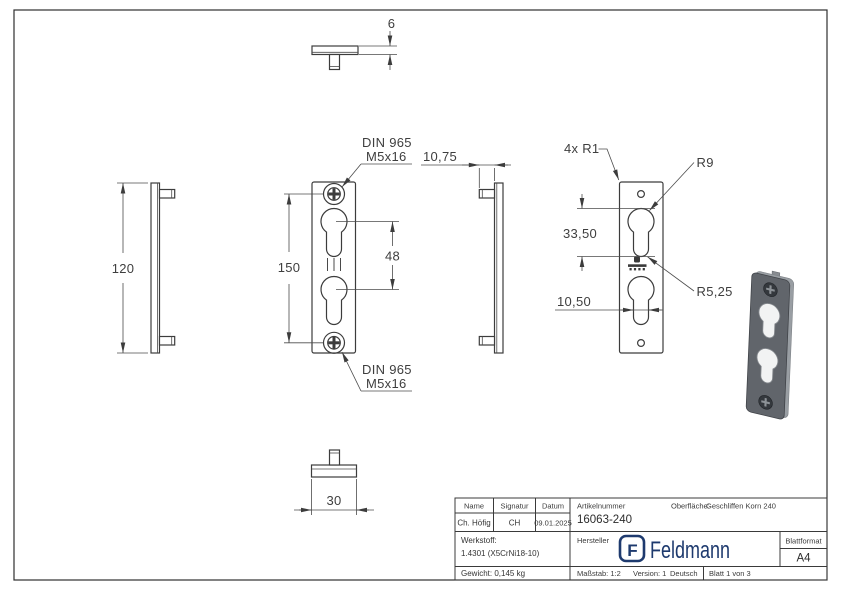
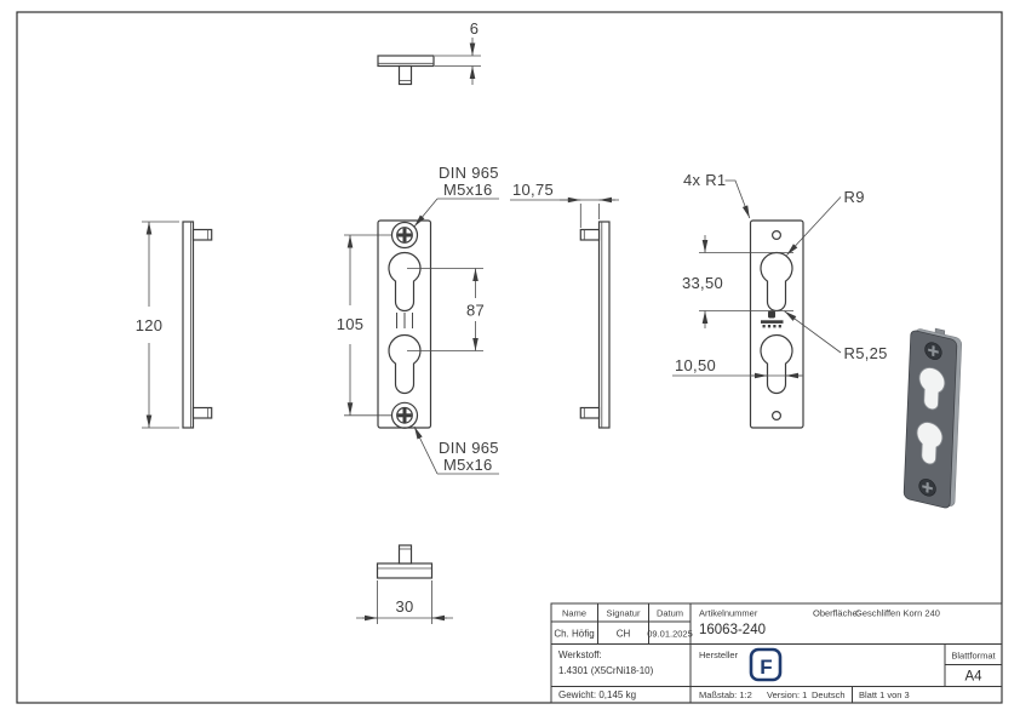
  6
  120
- 150
+ 105
- 48
+ 87
  DIN 965
  M5x16
  DIN 965
  M5x16
  10,75
  4x R1
  R9
  33,50
  R5,25
  10,50
  30
  Name
  Signatur
  Datum
  Ch. Höfig
  CH
  09.01.2025
  Werkstoff:
  1.4301 (X5CrNi18-10)
  Gewicht: 0,145 kg
  Artikelnummer
  16063-240
  Oberfläche:
  Geschliffen Korn 240
  Hersteller
  F
- Feldmann
  Blattformat
  A4
  Maßstab: 1:2
  Version: 1
  Deutsch
  Blatt 1 von 3
